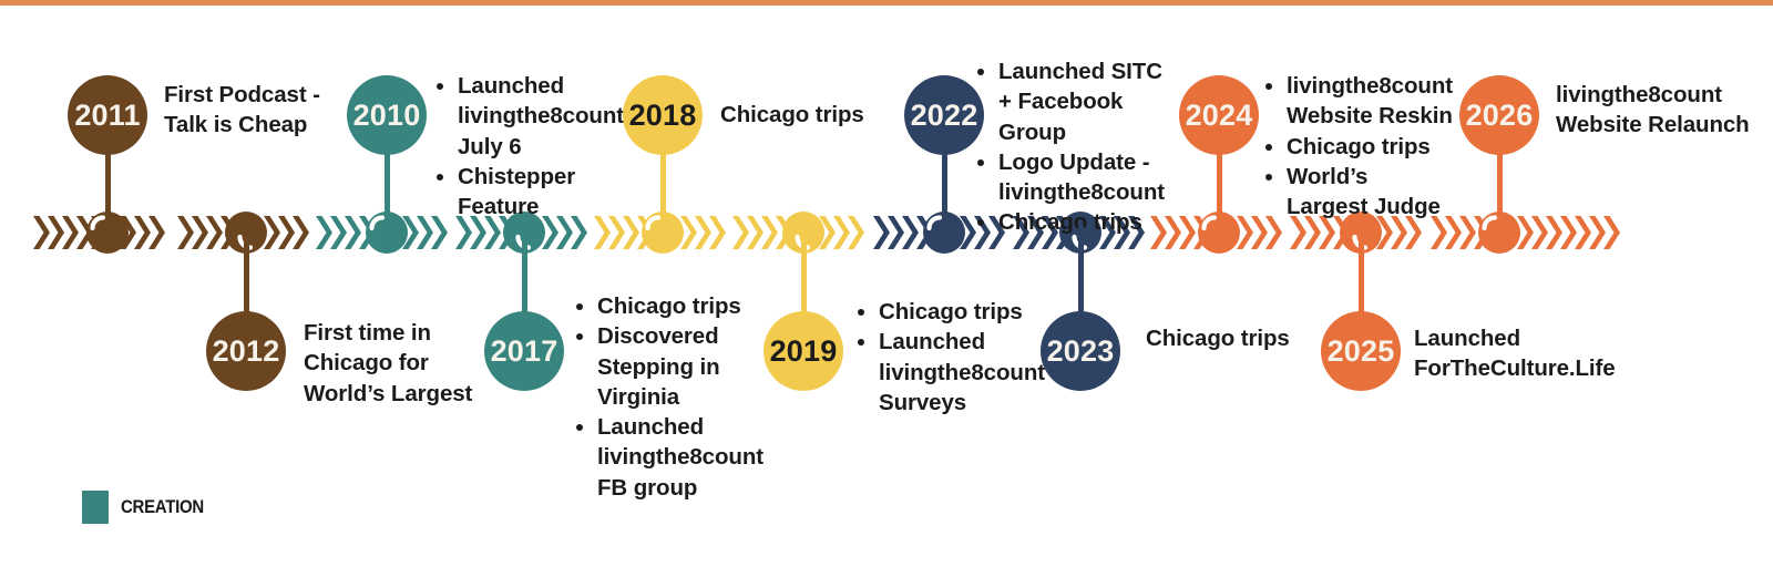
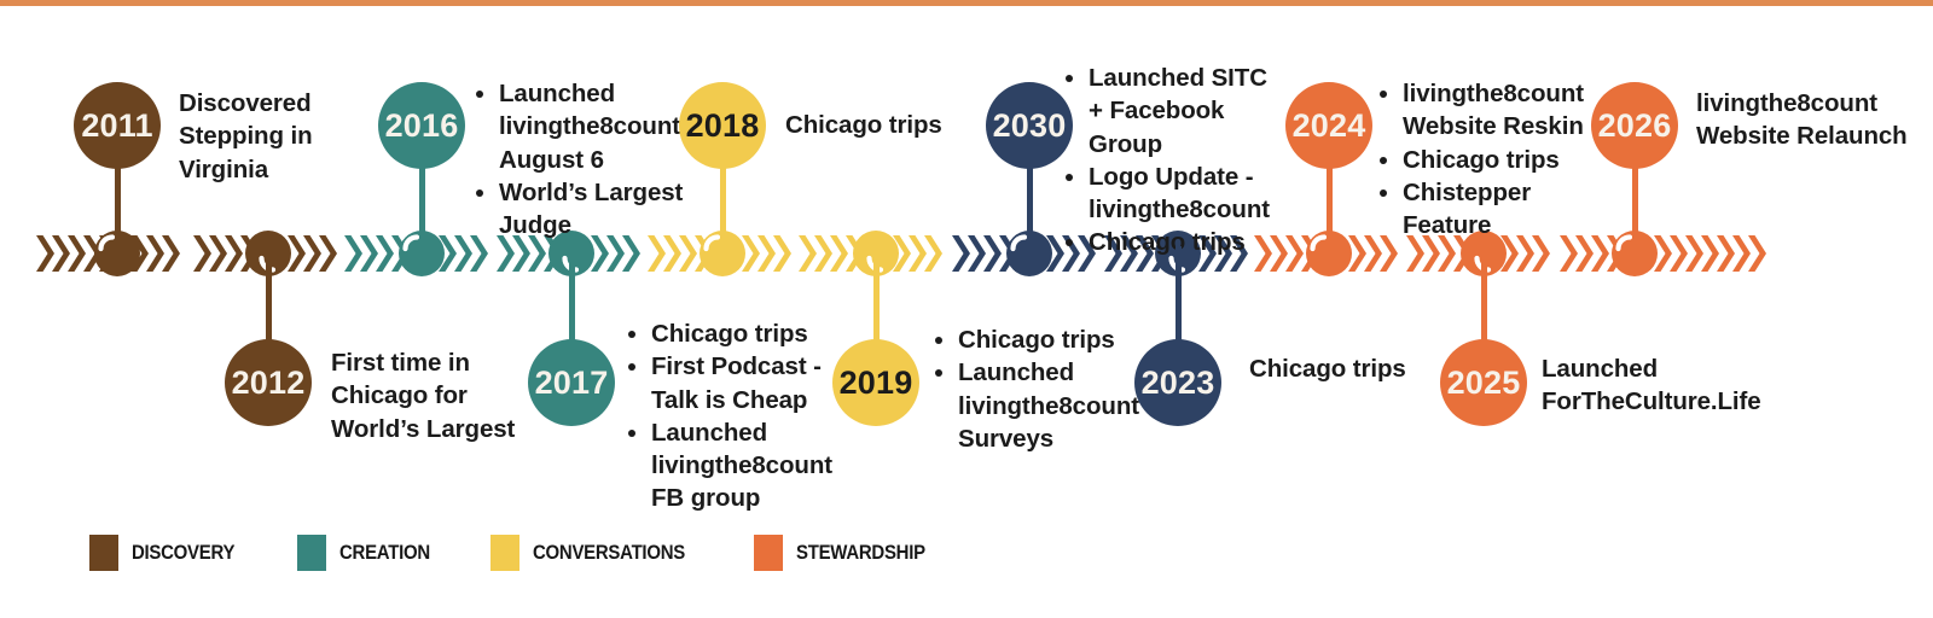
  2011
- First Podcast - Talk is Cheap
+ Discovered Stepping in Virginia
  2012
  First time in Chicago for World’s Largest
- 2010
+ 2016
- Launched livingthe8count July 6
+ Launched livingthe8count August 6
- Chistepper Feature
+ World’s Largest Judge
  2017
  Chicago trips
- Discovered Stepping in Virginia
+ First Podcast - Talk is Cheap
  Launched livingthe8count FB group
  2018
  Chicago trips
  2019
  Chicago trips
  Launched livingthe8count Surveys
- 2022
+ 2030
  Launched SITC + Facebook Group
  Logo Update - livingthe8count
  Chicago trips
  2023
  Chicago trips
  2024
  livingthe8count Website Reskin
  Chicago trips
- World’s Largest Judge
+ Chistepper Feature
  2025
  Launched ForTheCulture.Life
  2026
  livingthe8count Website Relaunch
+ DISCOVERY
  CREATION
+ CONVERSATIONS
+ STEWARDSHIP
